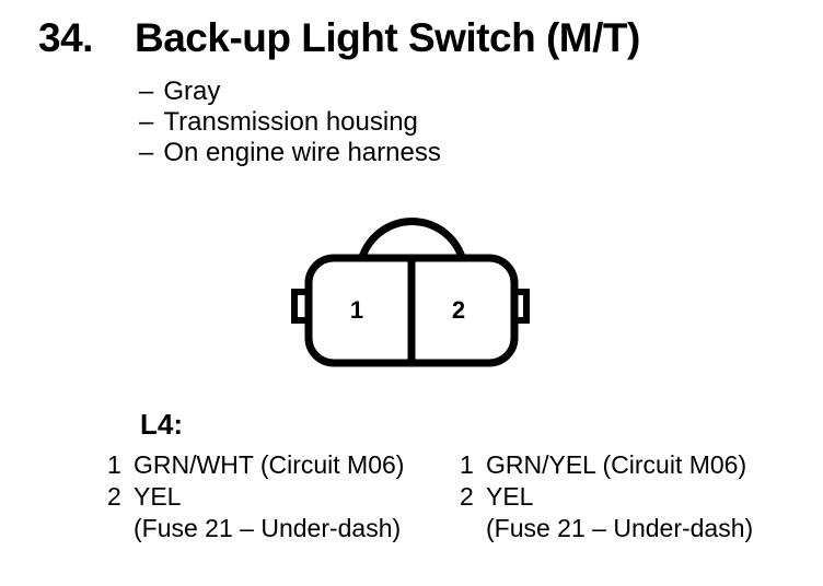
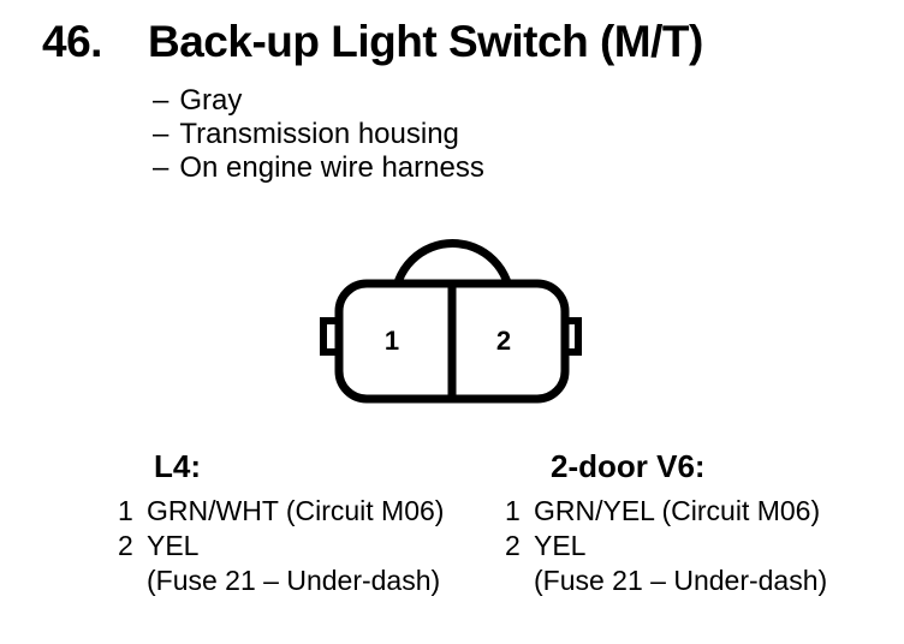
- 34.
+ 46.
  Back-up Light Switch (M/T)
  – Gray
  – Transmission housing
  – On engine wire harness
  1
  2
  L4:
+ 2-door V6:
  1 GRN/WHT (Circuit M06)
  2 YEL
  (Fuse 21 – Under-dash)
  1 GRN/YEL (Circuit M06)
  2 YEL
  (Fuse 21 – Under-dash)
